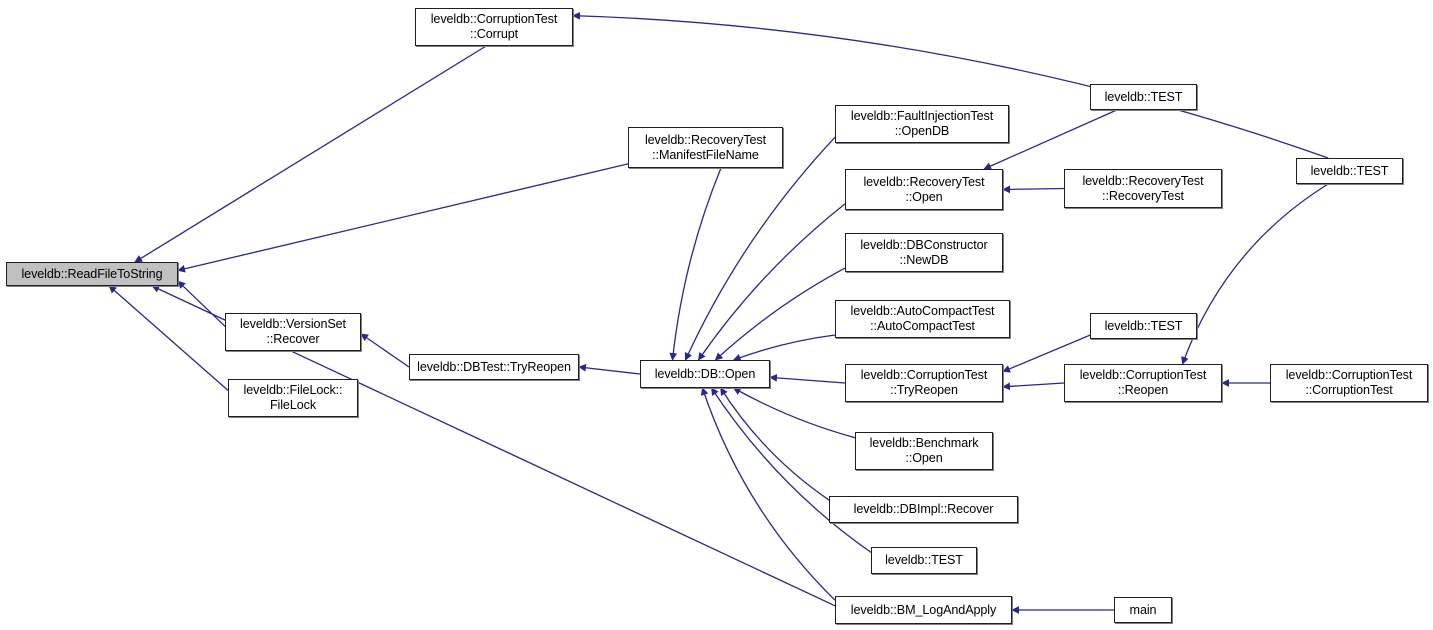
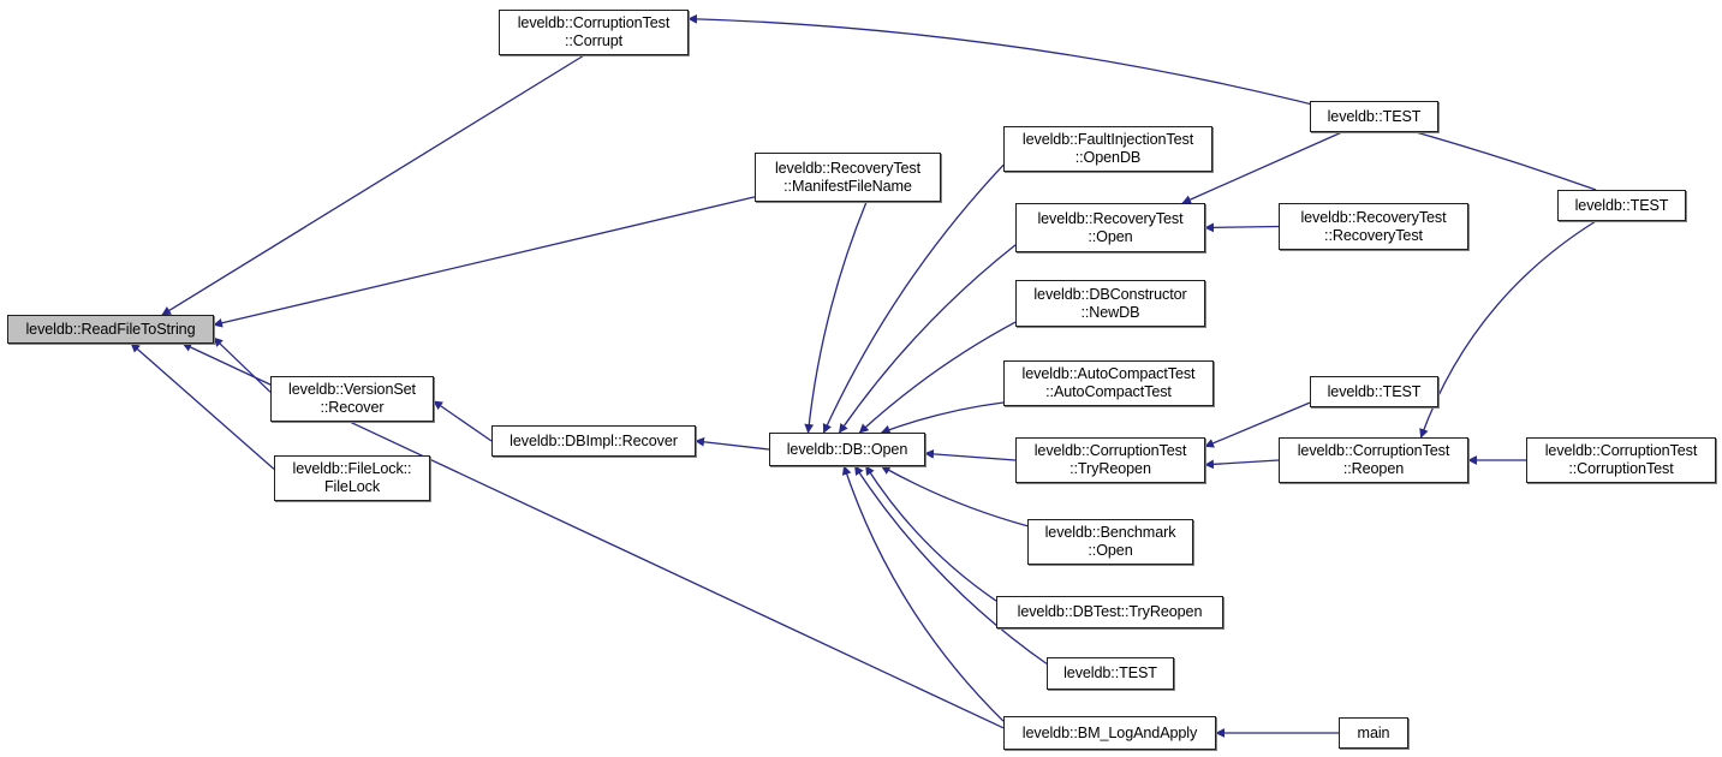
  leveldb::ReadFileToString
  leveldb::CorruptionTest
  ::Corrupt
  leveldb::RecoveryTest
  ::ManifestFileName
  leveldb::VersionSet
  ::Recover
  leveldb::FileLock::
  FileLock
- leveldb::DBTest::TryReopen
+ leveldb::DBImpl::Recover
  leveldb::DB::Open
  leveldb::FaultInjectionTest
  ::OpenDB
  leveldb::RecoveryTest
  ::Open
  leveldb::DBConstructor
  ::NewDB
  leveldb::AutoCompactTest
  ::AutoCompactTest
  leveldb::CorruptionTest
  ::TryReopen
  leveldb::Benchmark
  ::Open
- leveldb::DBImpl::Recover
+ leveldb::DBTest::TryReopen
  leveldb::TEST
  leveldb::BM_LogAndApply
  leveldb::TEST
  leveldb::RecoveryTest
  ::RecoveryTest
  leveldb::TEST
  leveldb::TEST
  leveldb::CorruptionTest
  ::Reopen
  leveldb::CorruptionTest
  ::CorruptionTest
  main
